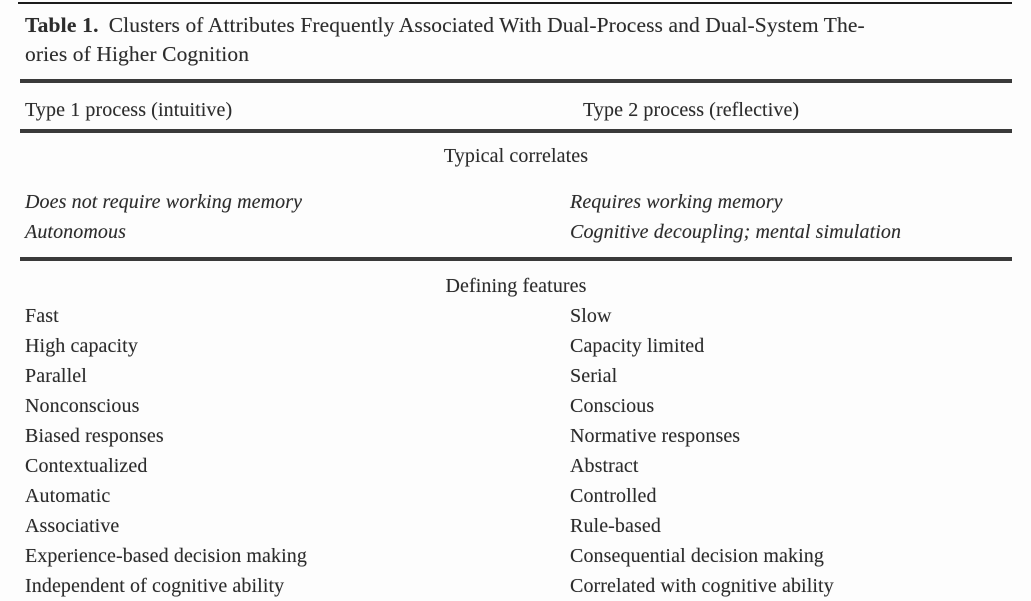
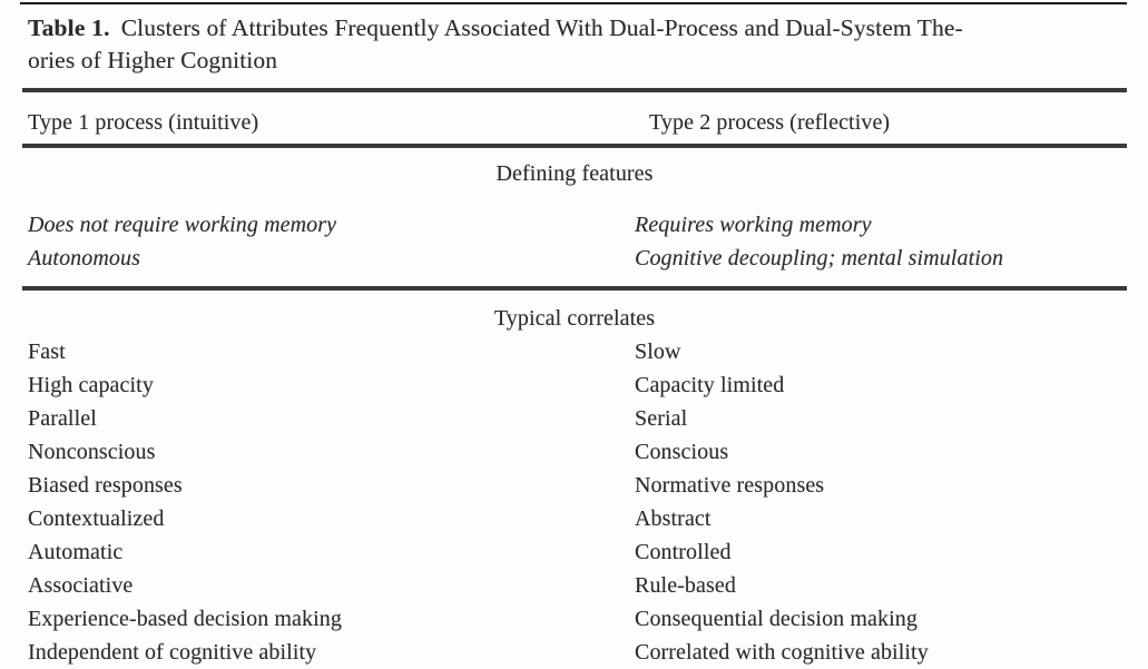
  Table 1. Clusters of Attributes Frequently Associated With Dual-Process and Dual-System The-
  ories of Higher Cognition
  Type 1 process (intuitive)
  Type 2 process (reflective)
- Typical correlates
+ Defining features
  Does not require working memory
  Requires working memory
  Autonomous
  Cognitive decoupling; mental simulation
- Defining features
+ Typical correlates
  Fast
  Slow
  High capacity
  Capacity limited
  Parallel
  Serial
  Nonconscious
  Conscious
  Biased responses
  Normative responses
  Contextualized
  Abstract
  Automatic
  Controlled
  Associative
  Rule-based
  Experience-based decision making
  Consequential decision making
  Independent of cognitive ability
  Correlated with cognitive ability
